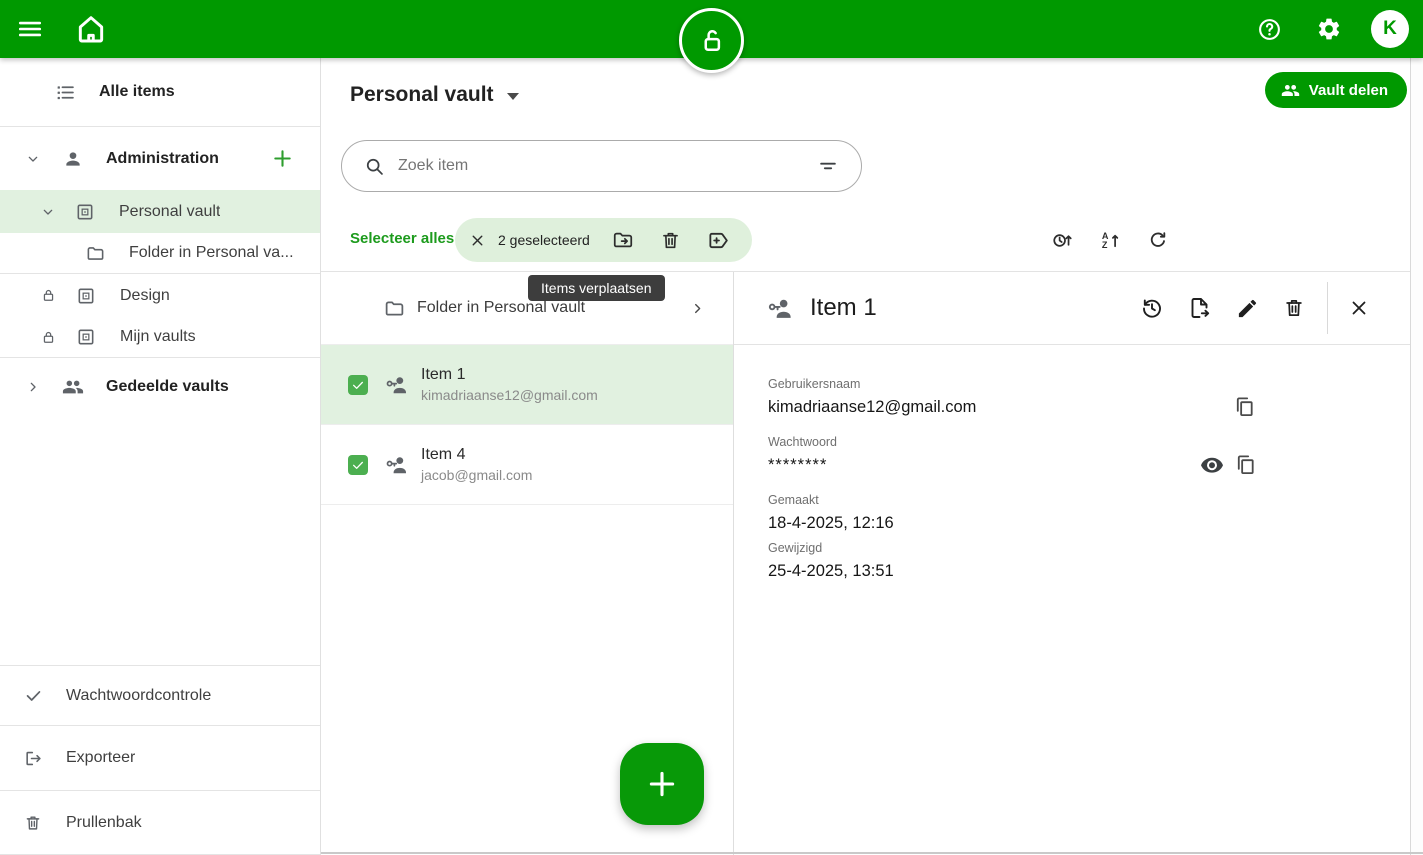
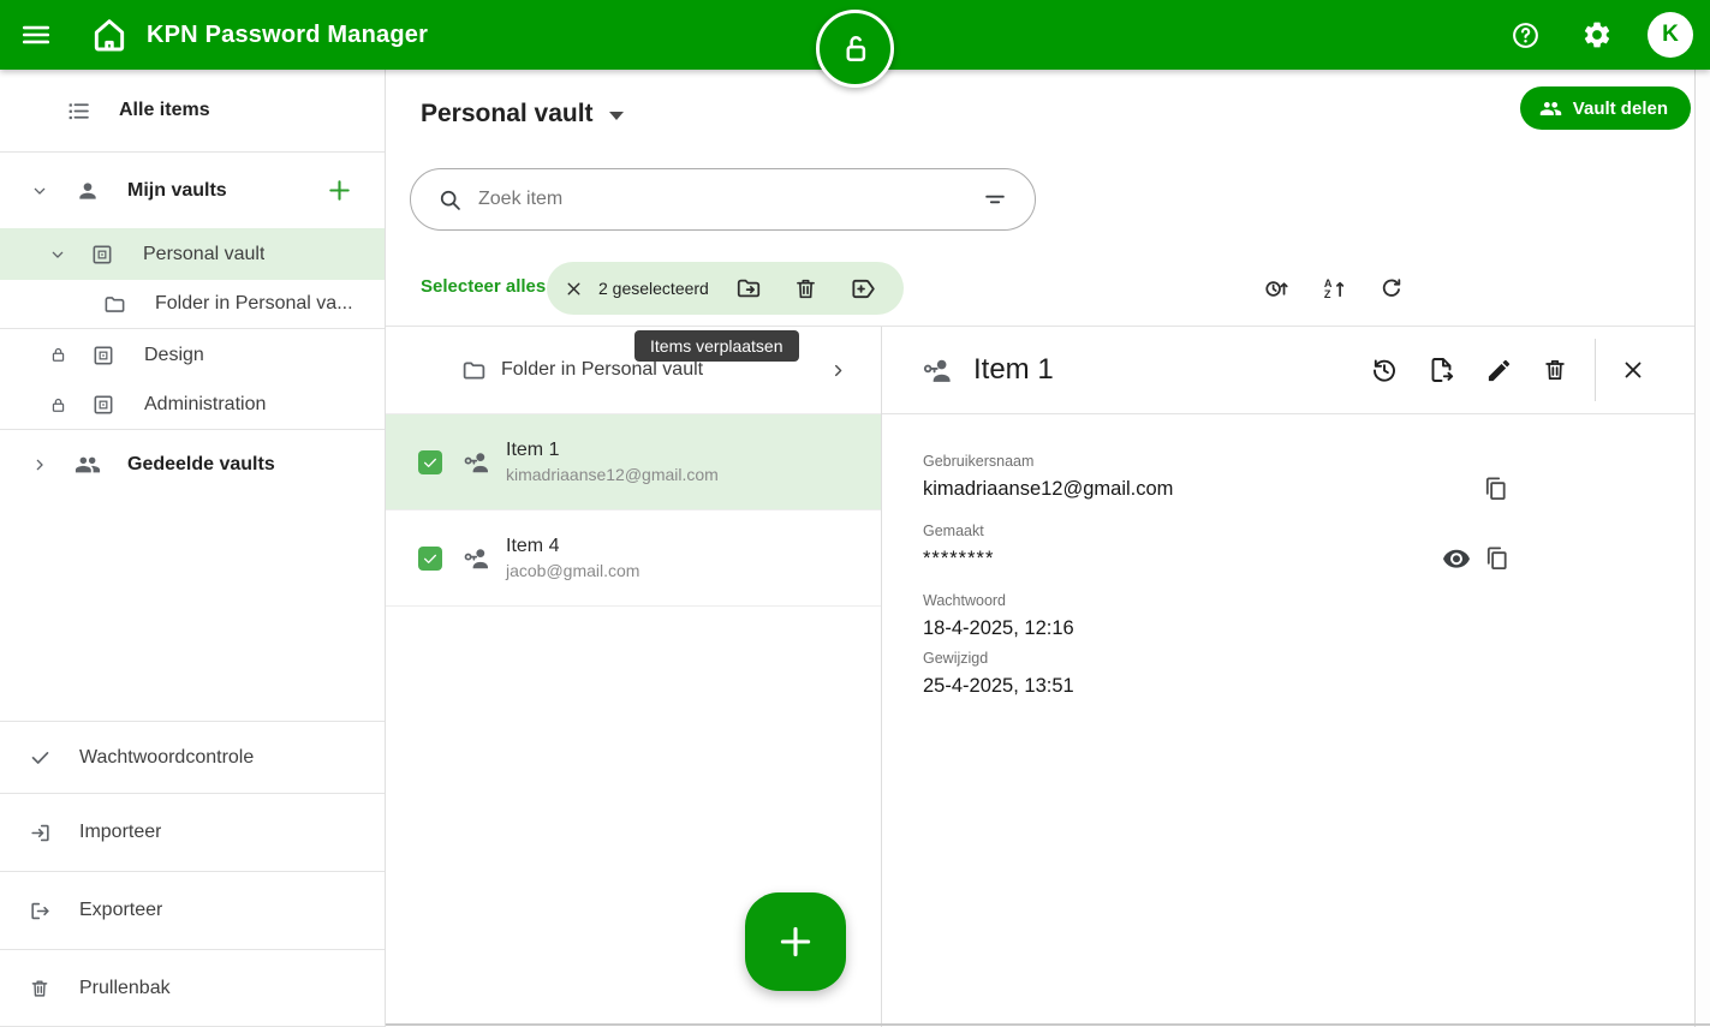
+ KPN Password Manager
  K
  Alle items
- Administration
+ Mijn vaults
  Personal vault
  Folder in Personal va...
  Design
- Mijn vaults
+ Administration
  Gedeelde vaults
  Wachtwoordcontrole
+ Importeer
  Exporteer
  Prullenbak
  Personal vault
  Vault delen
  Zoek item
  Selecteer alles
  2 geselecteerd
  Folder in Personal vault
  Item 1
  kimadriaanse12@gmail.com
  Item 4
  jacob@gmail.com
  Item 1
  Gebruikersnaam
  kimadriaanse12@gmail.com
- Wachtwoord
+ Gemaakt
  ********
- Gemaakt
+ Wachtwoord
  18-4-2025, 12:16
  Gewijzigd
  25-4-2025, 13:51
  Items verplaatsen
